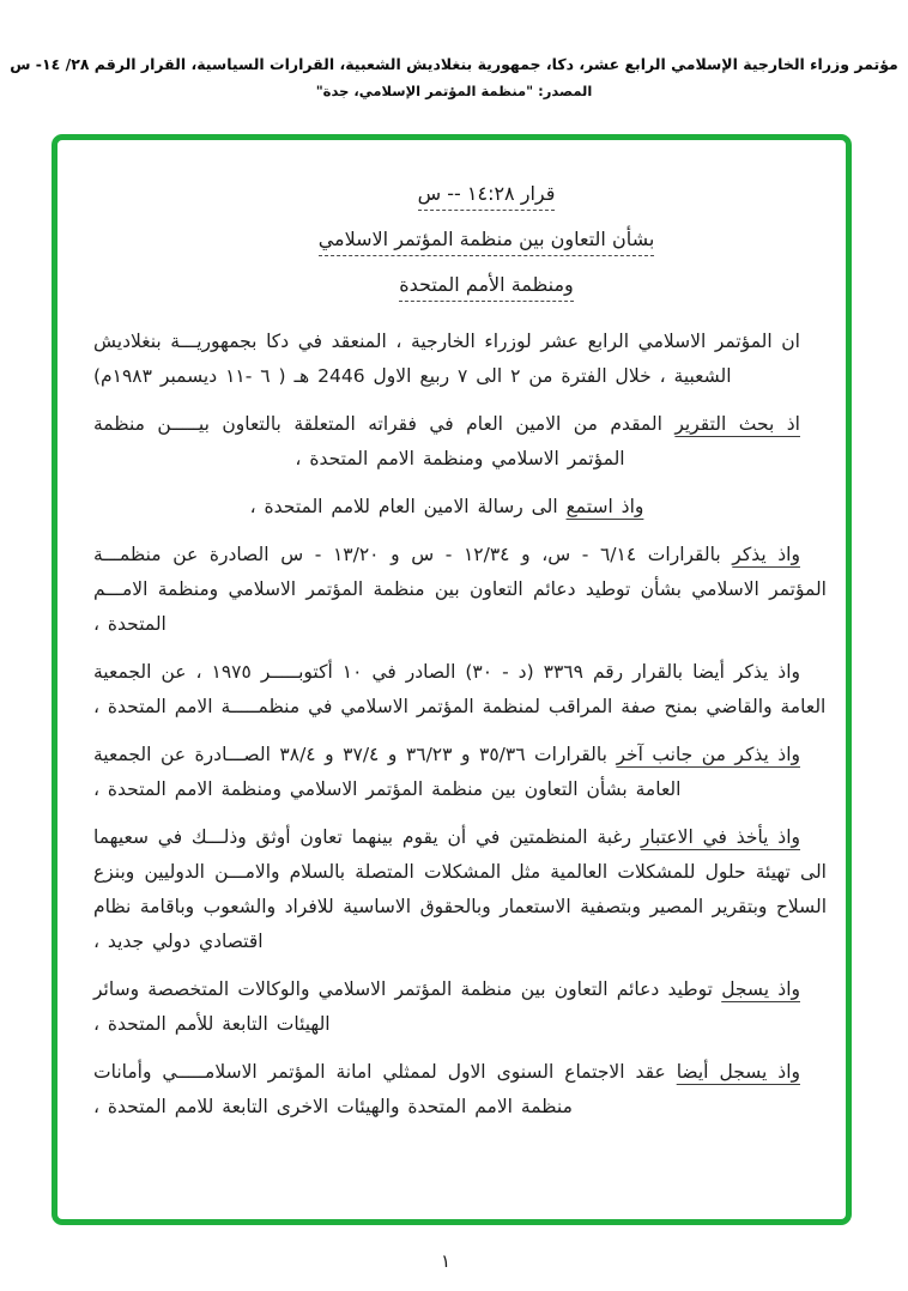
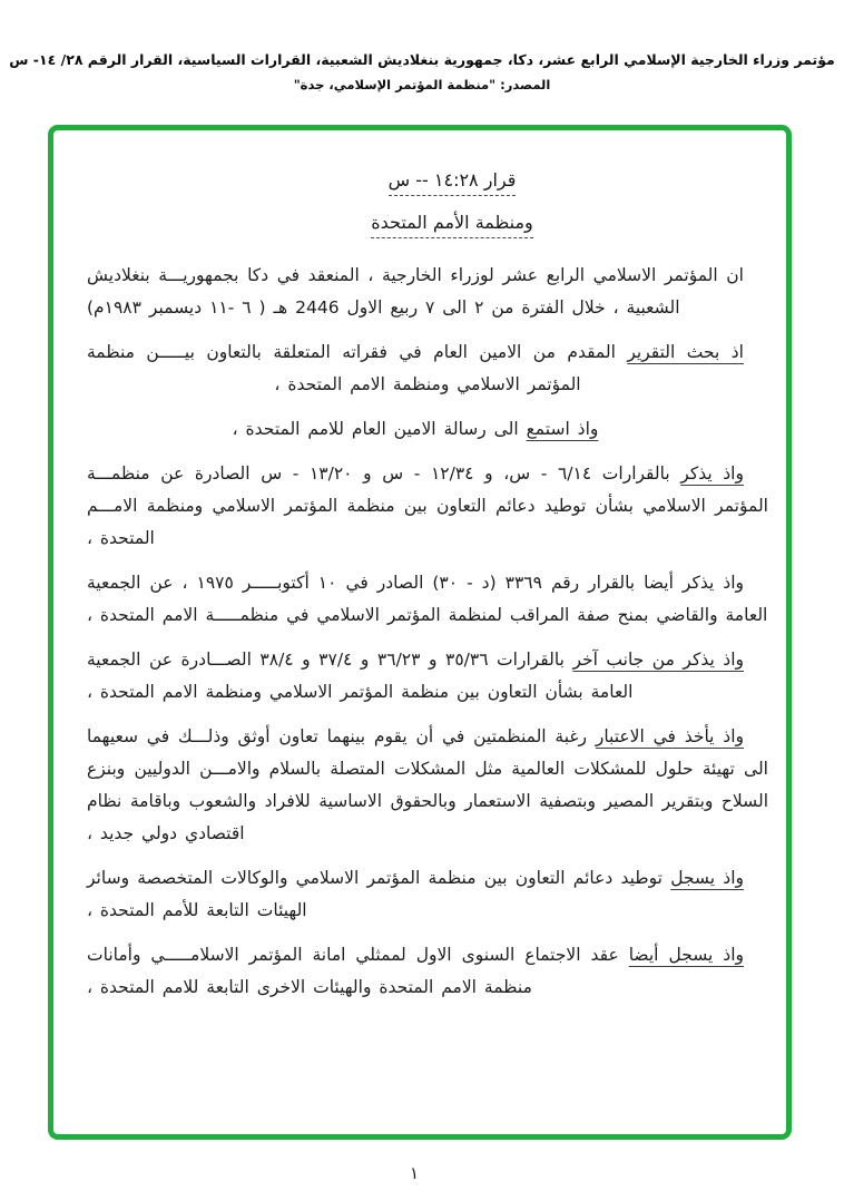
  مؤتمر وزراء الخارجية الإسلامي الرابع عشر، دكا، جمهورية بنغلاديش الشعبية، القرارات السياسية، القرار الرقم ٢٨/ ١٤- س
  المصدر: "منظمة المؤتمر الإسلامي، جدة"
  قرار ١٤:٢٨ -- س
- بشأن التعاون بين منظمة المؤتمر الاسلامي
  ومنظمة الأمم المتحدة
  ان المؤتمر الاسلامي الرابع عشر لوزراء الخارجية ، المنعقد في دكا بجمهوريـــة بنغلاديش الشعبية ، خلال الفترة من ٢ الى ٧ ربيع الاول 2446 هـ ( ٦ -١١ ديسمبر ١٩٨٣م)
  اذ بحث التقرير المقدم من الامين العام في فقراته المتعلقة بالتعاون بيـــــن منظمة المؤتمر الاسلامي ومنظمة الامم المتحدة ،
  واذ استمع الى رسالة الامين العام للامم المتحدة ،
  واذ يذكر بالقرارات ٦/١٤ - س، و ١٢/٣٤ - س و ١٣/٢٠ - س الصادرة عن منظمـــة المؤتمر الاسلامي بشأن توطيد دعائم التعاون بين منظمة المؤتمر الاسلامي ومنظمة الامـــم المتحدة ،
  واذ يذكر أيضا بالقرار رقم ٣٣٦٩ (د - ٣٠) الصادر في ١٠ أكتوبـــــر ١٩٧٥ ، عن الجمعية العامة والقاضي بمنح صفة المراقب لمنظمة المؤتمر الاسلامي في منظمـــــة الامم المتحدة ،
  واذ يذكر من جانب آخر بالقرارات ٣٥/٣٦ و ٣٦/٢٣ و ٣٧/٤ و ٣٨/٤ الصـــادرة عن الجمعية العامة بشأن التعاون بين منظمة المؤتمر الاسلامي ومنظمة الامم المتحدة ،
  واذ يأخذ في الاعتبار رغبة المنظمتين في أن يقوم بينهما تعاون أوثق وذلـــك في سعيهما الى تهيئة حلول للمشكلات العالمية مثل المشكلات المتصلة بالسلام والامـــن الدوليين وبنزع السلاح وبتقرير المصير وبتصفية الاستعمار وبالحقوق الاساسية للافراد والشعوب وباقامة نظام اقتصادي دولي جديد ،
  واذ يسجل توطيد دعائم التعاون بين منظمة المؤتمر الاسلامي والوكالات المتخصصة وسائر الهيئات التابعة للأمم المتحدة ،
  واذ يسجل أيضا عقد الاجتماع السنوى الاول لممثلي امانة المؤتمر الاسلامـــــي وأمانات منظمة الامم المتحدة والهيئات الاخرى التابعة للامم المتحدة ،
  ١
